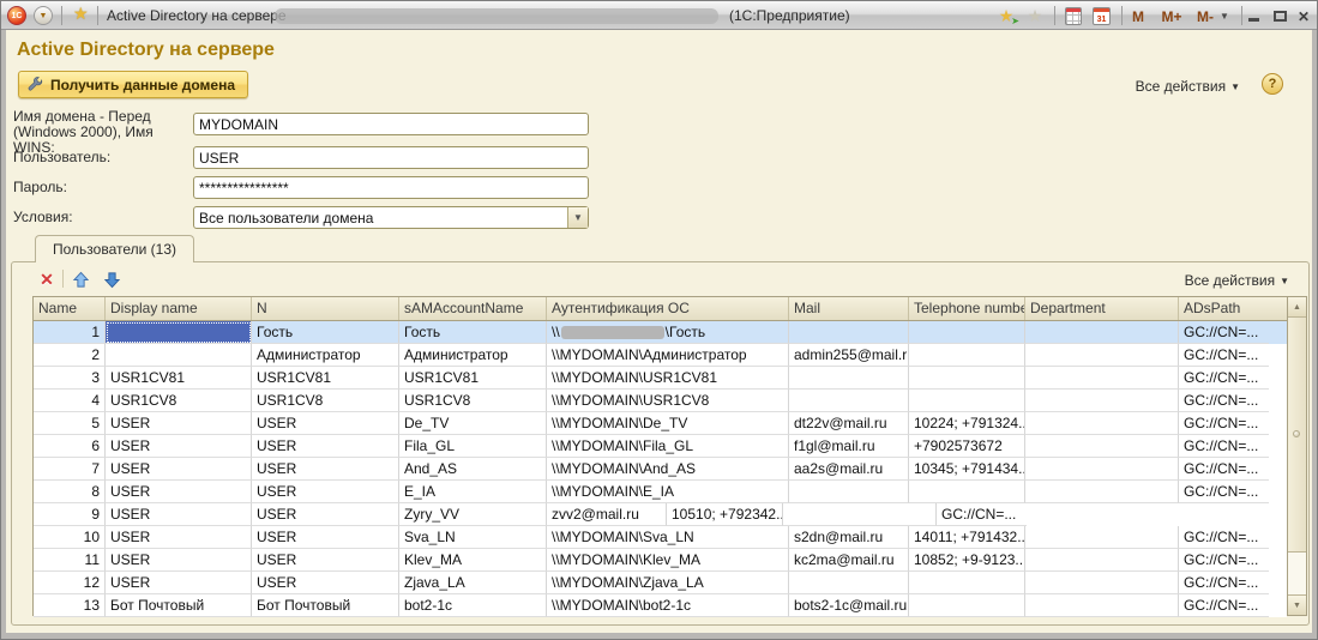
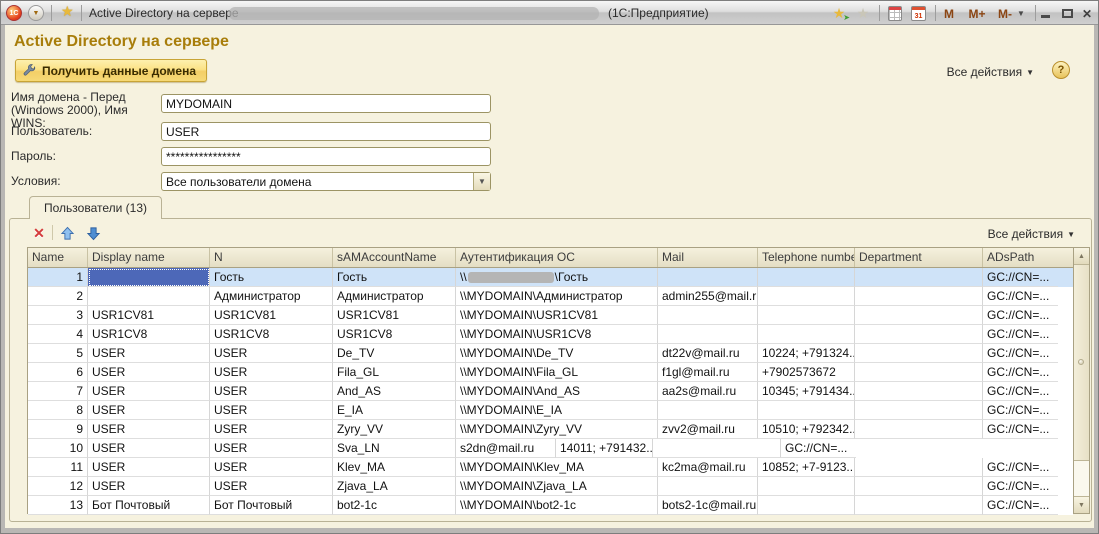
  ★
  Active Directory на сервере
  (1С:Предприятие)
  ★
  ➤
  ★
  M
  M+
  M-
  ▼
  ✕
  Active Directory на сервере
  Получить данные домена
  Все действия
  ▼
  ?
  Имя домена - Перед (Windows 2000), Имя WINS:
  MYDOMAIN
  Пользователь:
  USER
  Пароль:
  ****************
  Условия:
  Все пользователи домена
  ▼
  Пользователи (13)
  ✕
  Все действия
  ▼
  Name
  Display name
  N
  sAMAccountName
  Аутентификация ОС
  Mail
  Telephone numbe
  Department
  ADsPath
  1
  Гость
  Гость
  \\ \Гость
  GC://CN=...
  2
  Администратор
  Администратор
  \\MYDOMAIN\Администратор
  admin255@mail.r
  GC://CN=...
  3
  USR1CV81
  USR1CV81
  USR1CV81
  \\MYDOMAIN\USR1CV81
  GC://CN=...
  4
  USR1CV8
  USR1CV8
  USR1CV8
  \\MYDOMAIN\USR1CV8
  GC://CN=...
  5
  USER
  USER
  De_TV
  \\MYDOMAIN\De_TV
  dt22v@mail.ru
  10224; +791324..
  GC://CN=...
  6
  USER
  USER
  Fila_GL
  \\MYDOMAIN\Fila_GL
  f1gl@mail.ru
  +7902573672
  GC://CN=...
  7
  USER
  USER
  And_AS
  \\MYDOMAIN\And_AS
  aa2s@mail.ru
  10345; +791434..
  GC://CN=...
  8
  USER
  USER
  E_IA
  \\MYDOMAIN\E_IA
  GC://CN=...
  9
  USER
  USER
  Zyry_VV
+ \\MYDOMAIN\Zyry_VV
  zvv2@mail.ru
  10510; +792342..
  GC://CN=...
  10
  USER
  USER
  Sva_LN
- \\MYDOMAIN\Sva_LN
  s2dn@mail.ru
  14011; +791432..
  GC://CN=...
  11
  USER
  USER
  Klev_MA
  \\MYDOMAIN\Klev_MA
  kc2ma@mail.ru
- 10852; +9-9123...
+ 10852; +7-9123...
  GC://CN=...
  12
  USER
  USER
  Zjava_LA
  \\MYDOMAIN\Zjava_LA
  GC://CN=...
  13
  Бот Почтовый
  Бот Почтовый
  bot2-1c
  \\MYDOMAIN\bot2-1c
  bots2-1c@mail.ru
  GC://CN=...
